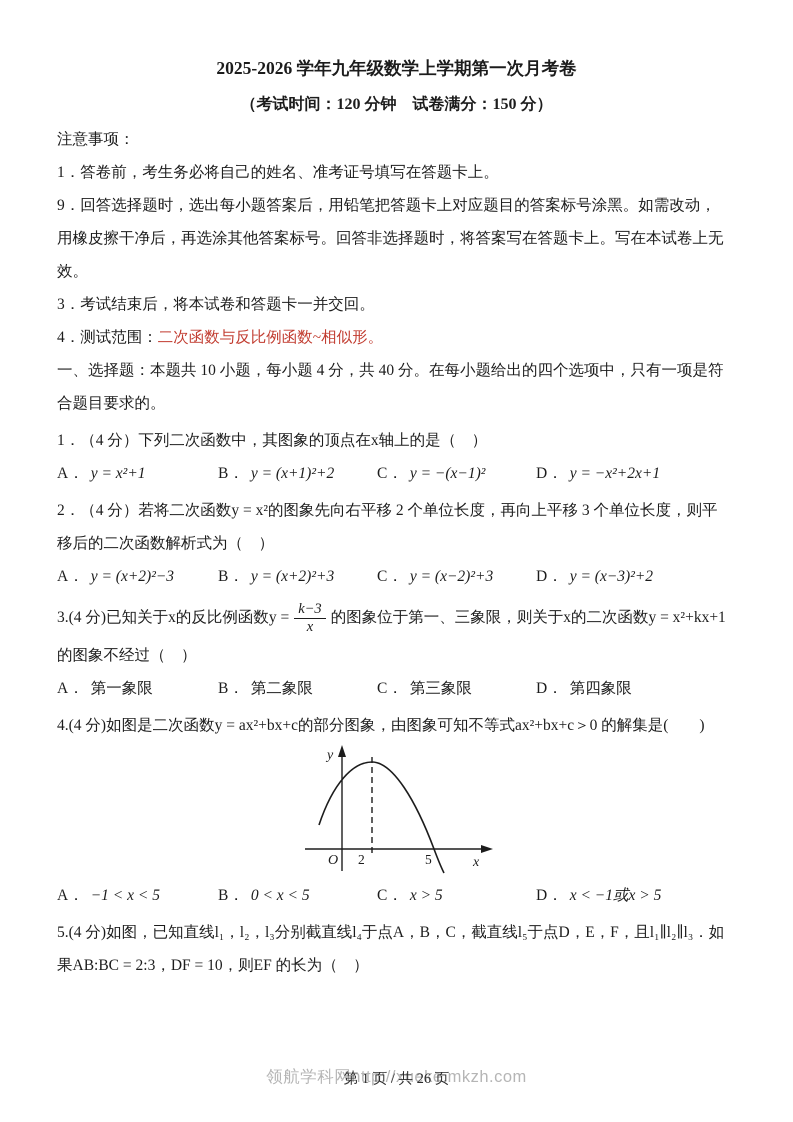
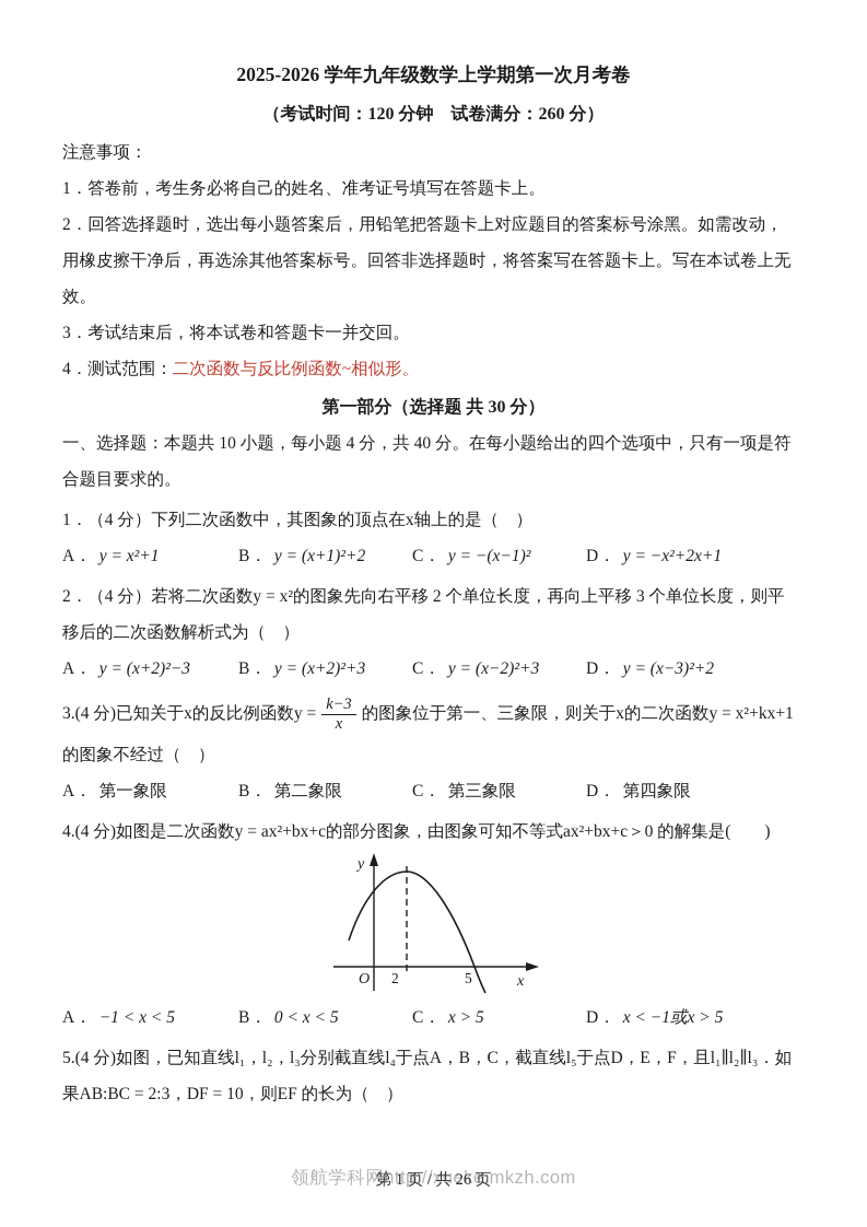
  2025-2026 学年九年级数学上学期第一次月考卷
- （考试时间：120 分钟 试卷满分：150 分）
+ （考试时间：120 分钟 试卷满分：260 分）
  注意事项：
  1．答卷前，考生务必将自己的姓名、准考证号填写在答题卡上。
- 9．回答选择题时，选出每小题答案后，用铅笔把答题卡上对应题目的答案标号涂黑。如需改动，
+ 2．回答选择题时，选出每小题答案后，用铅笔把答题卡上对应题目的答案标号涂黑。如需改动，
  用橡皮擦干净后，再选涂其他答案标号。回答非选择题时，将答案写在答题卡上。写在本试卷上无
  效。
  3．考试结束后，将本试卷和答题卡一并交回。
  4．测试范围：二次函数与反比例函数~相似形。
+ 第一部分（选择题 共 30 分）
  一、选择题：本题共 10 小题，每小题 4 分，共 40 分。在每小题给出的四个选项中，只有一项是符
  合题目要求的。
  1．（4 分）下列二次函数中，其图象的顶点在x轴上的是（ ）
  A． y = x²+1
  B． y = (x+1)²+2
  C． y = −(x−1)²
  D． y = −x²+2x+1
  2．（4 分）若将二次函数y = x²的图象先向右平移 2 个单位长度，再向上平移 3 个单位长度，则平
  移后的二次函数解析式为（ ）
  A． y = (x+2)²−3
  B． y = (x+2)²+3
  C． y = (x−2)²+3
  D． y = (x−3)²+2
  3.(4 分)已知关于x的反比例函数y =
  k−3
  x
  的图象位于第一、三象限，则关于x的二次函数y = x²+kx+1
  的图象不经过（ ）
  A． 第一象限
  B． 第二象限
  C． 第三象限
  D． 第四象限
  4.(4 分)如图是二次函数y = ax²+bx+c的部分图象，由图象可知不等式ax²+bx+c＞0 的解集是( )
  y
  O
  2
  5
  x
  A． −1 < x < 5
  B． 0 < x < 5
  C． x > 5
  D． x < −1或x > 5
  5.(4 分)如图，已知直线l₁，l₂，l₃分别截直线l₄于点A，B，C，截直线l₅于点D，E，F，且l₁∥l₂∥l₃．如
  果AB:BC = 2:3，DF = 10，则EF 的长为（ ）
  领航学科网http://xueke.mkzh.com
  第 1 页 / 共 26 页
